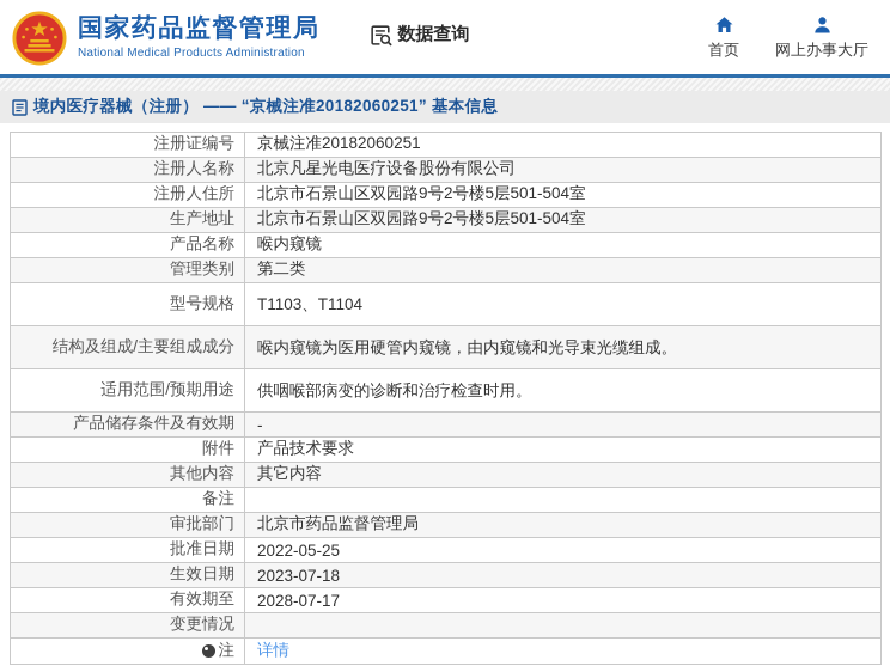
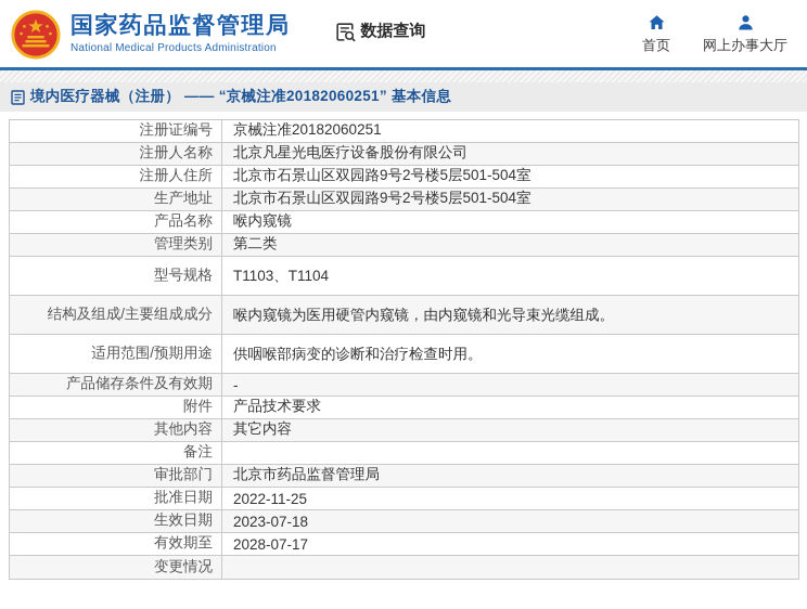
  国家药品监督管理局
  National Medical Products Administration
  数据查询
  首页
  网上办事大厅
  境内医疗器械（注册） —— “京械注准20182060251” 基本信息
  注册证编号
  京械注准20182060251
  注册人名称
  北京凡星光电医疗设备股份有限公司
  注册人住所
  北京市石景山区双园路9号2号楼5层501-504室
  生产地址
  北京市石景山区双园路9号2号楼5层501-504室
  产品名称
  喉内窥镜
  管理类别
  第二类
  型号规格
  T1103、T1104
  结构及组成/主要组成成分
  喉内窥镜为医用硬管内窥镜，由内窥镜和光导束光缆组成。
  适用范围/预期用途
  供咽喉部病变的诊断和治疗检查时用。
  产品储存条件及有效期
  -
  附件
  产品技术要求
  其他内容
  其它内容
  备注
  审批部门
  北京市药品监督管理局
  批准日期
- 2022-05-25
+ 2022-11-25
  生效日期
  2023-07-18
  有效期至
  2028-07-17
  变更情况
- 注
- 详情
